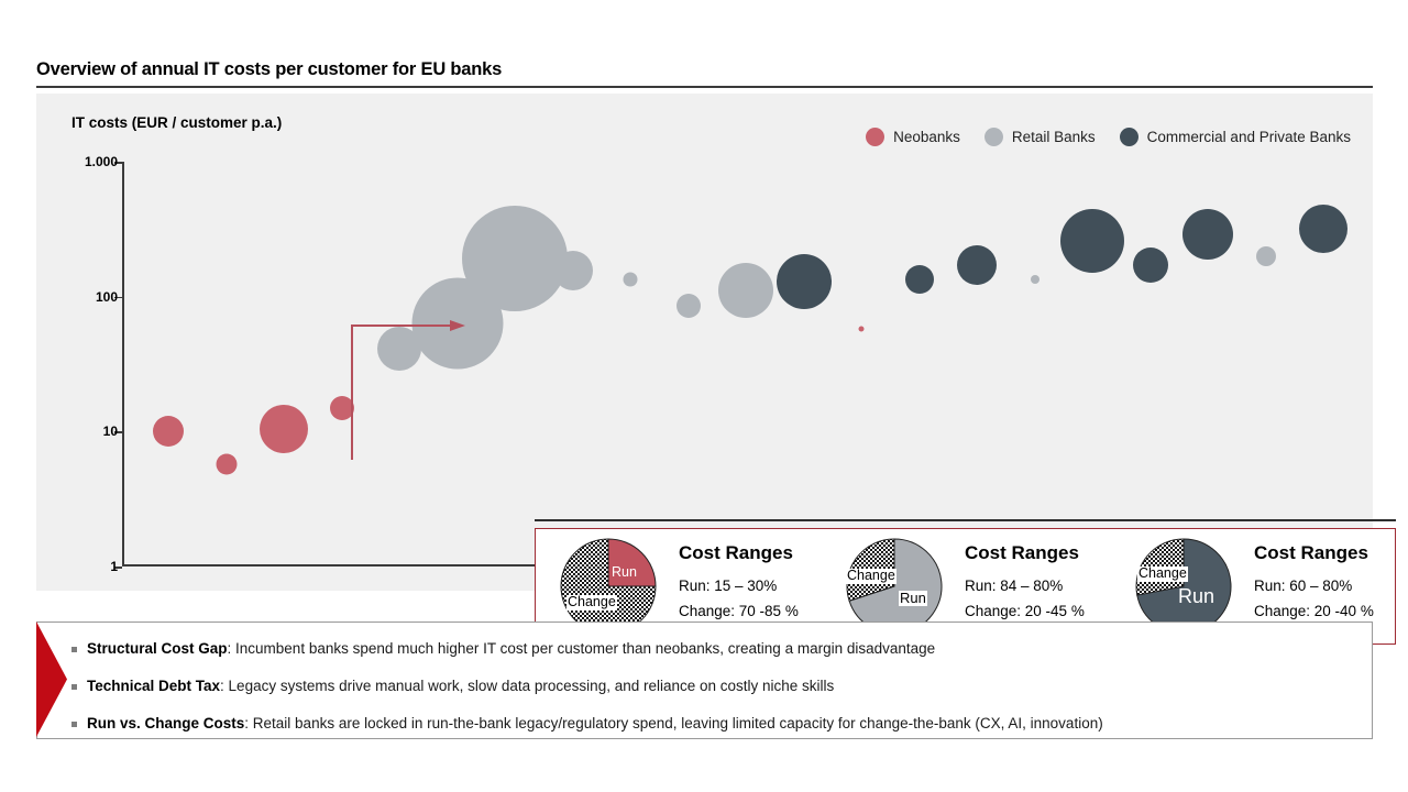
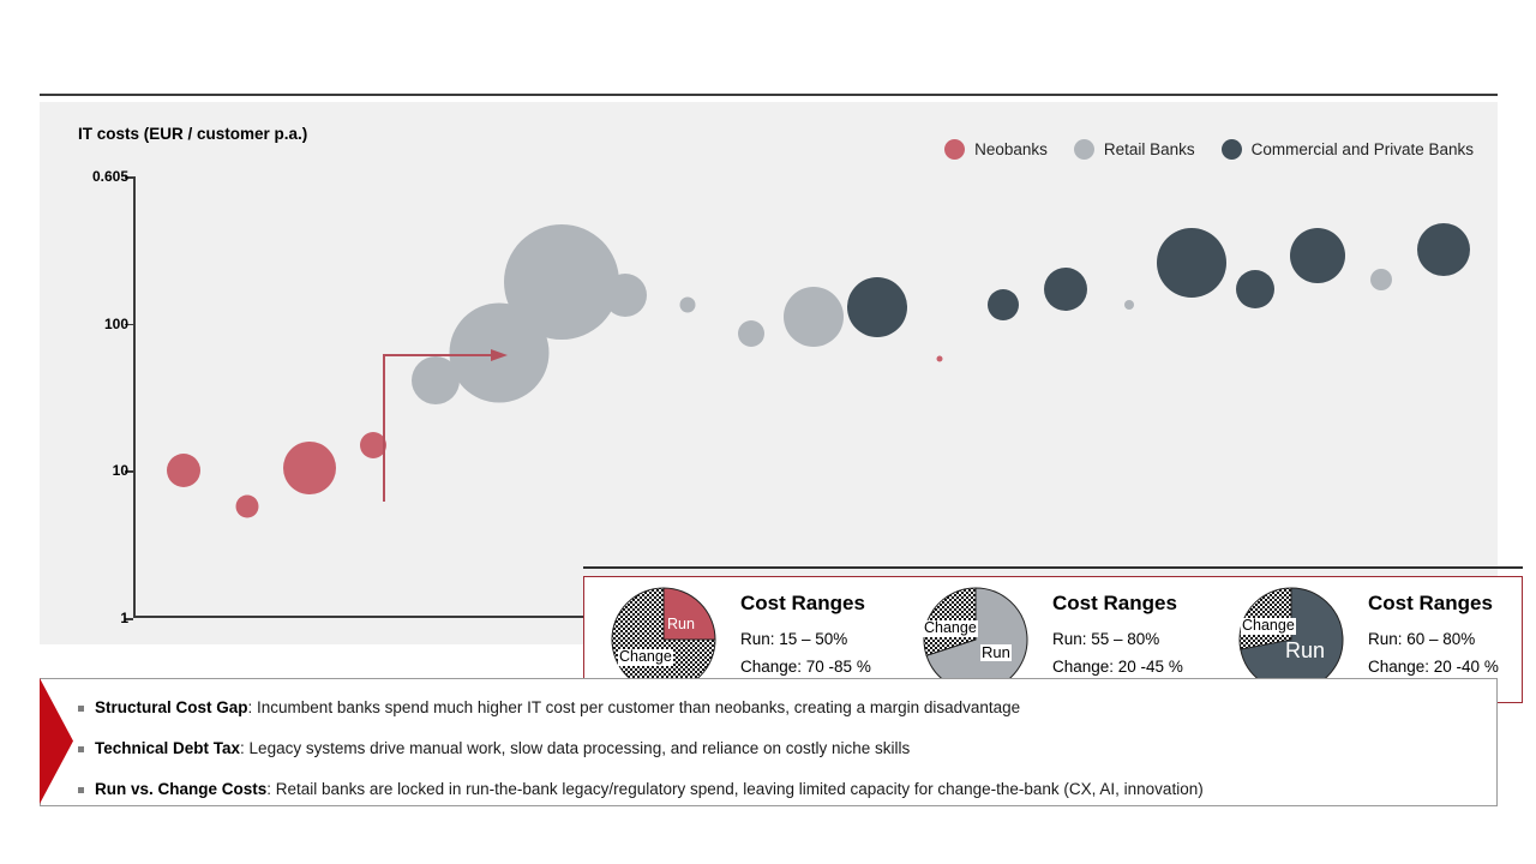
- Overview of annual IT costs per customer for EU banks
  IT costs (EUR / customer p.a.)
  Neobanks
  Retail Banks
  Commercial and Private Banks
- 1.000
+ 0.605
  100
  10
  1
  Run
  Change
  Cost Ranges
- Run: 15 – 30%
+ Run: 15 – 50%
  Change: 70 -85 %
  Run
  Change
  Cost Ranges
- Run: 84 – 80%
+ Run: 55 – 80%
  Change: 20 -45 %
  Run
  Change
  Cost Ranges
  Run: 60 – 80%
  Change: 20 -40 %
  Structural Cost Gap: Incumbent banks spend much higher IT cost per customer than neobanks, creating a margin disadvantage
  Technical Debt Tax: Legacy systems drive manual work, slow data processing, and reliance on costly niche skills
  Run vs. Change Costs: Retail banks are locked in run-the-bank legacy/regulatory spend, leaving limited capacity for change-the-bank (CX, AI, innovation)
